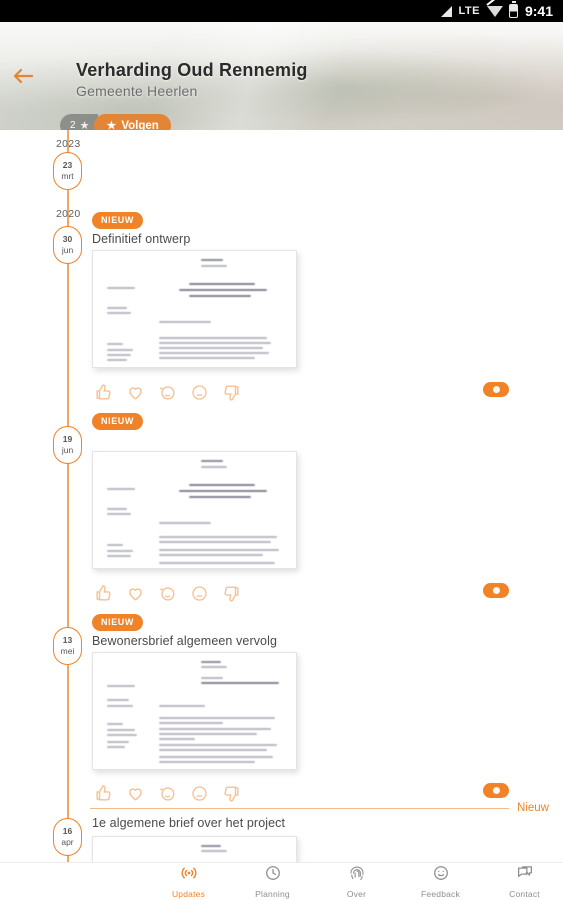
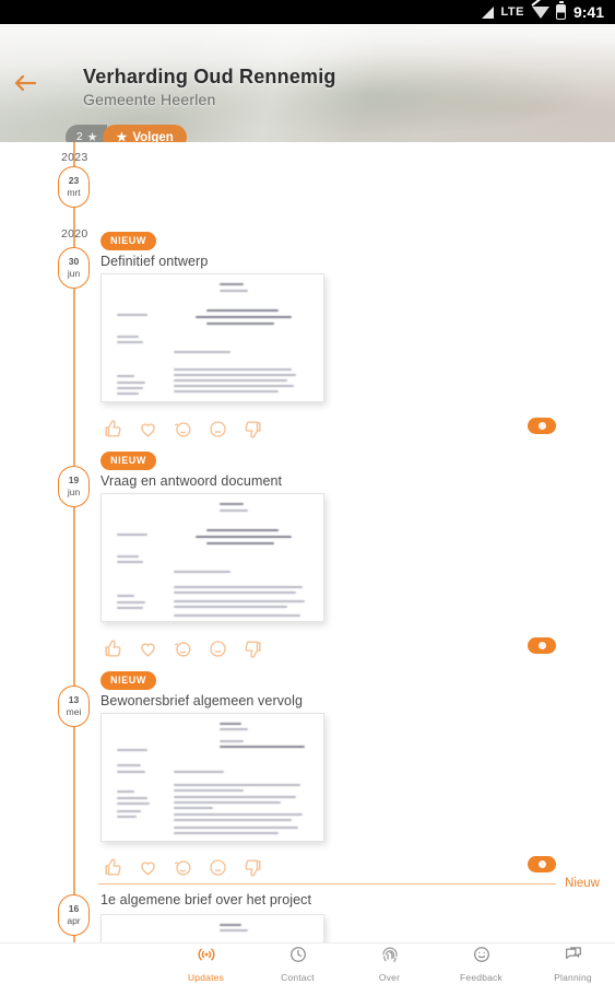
  LTE
  9:41
  Verharding Oud Rennemig
  Gemeente Heerlen
  2
  ★
  ★
  Volgen
  2023
  23
  mrt
  2020
  30
  jun
  NIEUW
  Definitief ontwerp
  19
  jun
  NIEUW
+ Vraag en antwoord document
  13
  mei
  NIEUW
  Bewonersbrief algemeen vervolg
  Nieuw
  16
  apr
  1e algemene brief over het project
  Updates
- Planning
+ Contact
  Over
  Feedback
- Contact
+ Planning
